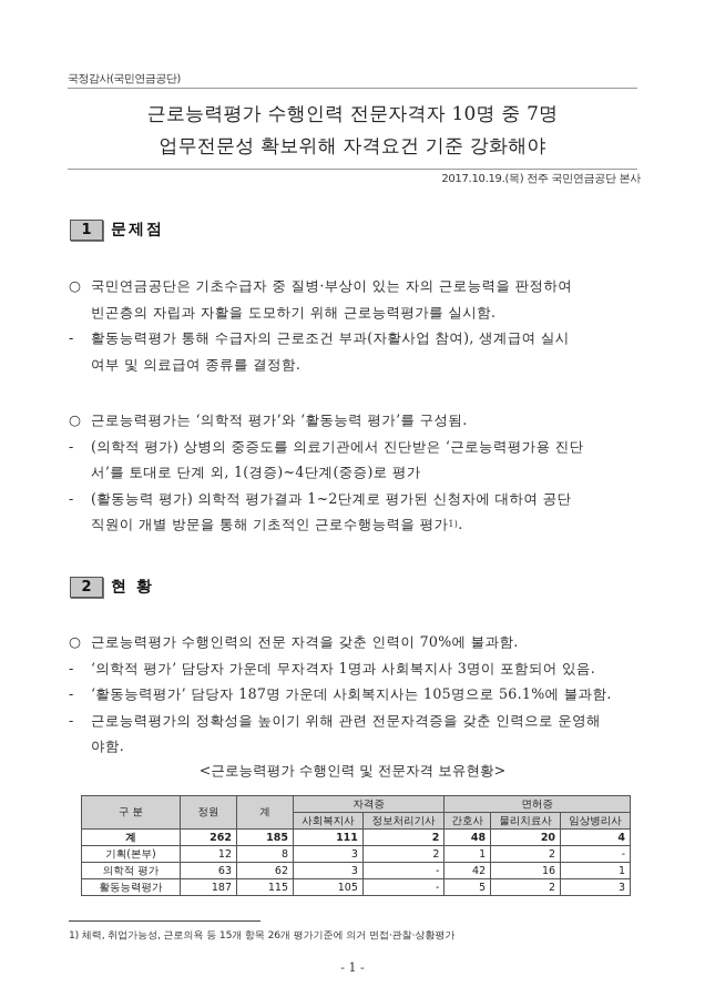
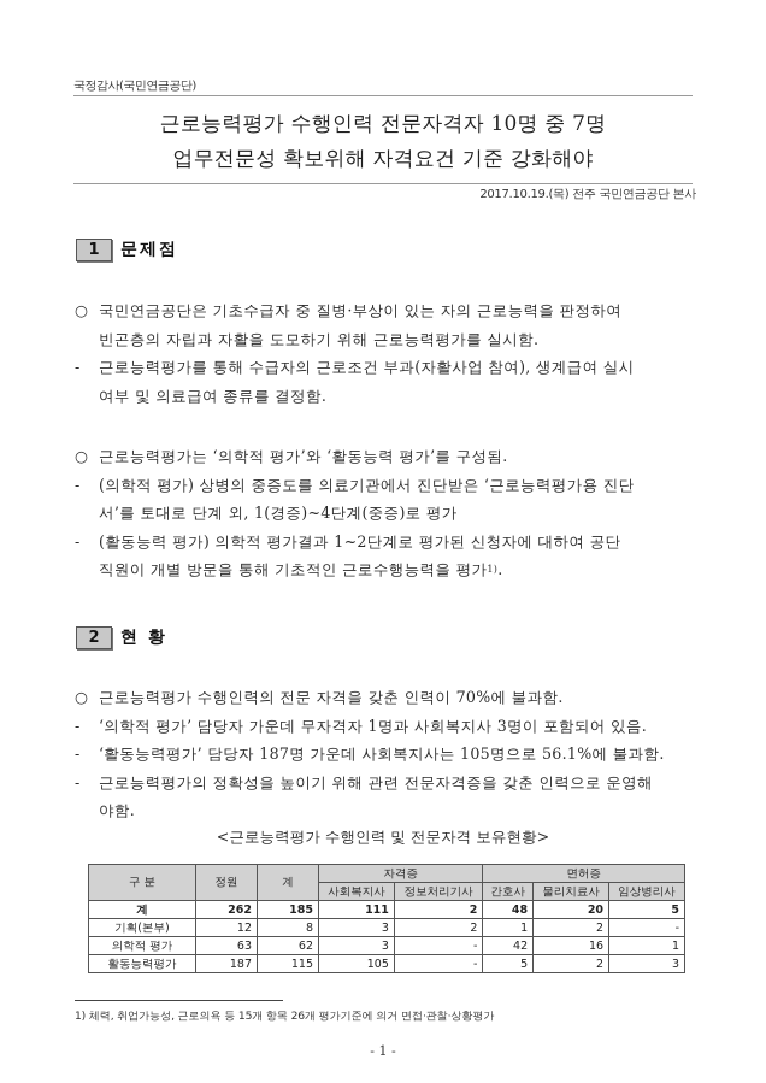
  국정감사(국민연금공단)
  근로능력평가 수행인력 전문자격자 10명 중 7명
  업무전문성 확보위해 자격요건 기준 강화해야
  2017.10.19.(목) 전주 국민연금공단 본사
  1
  문제점
  ○
  국민연금공단은 기초수급자 중 질병·부상이 있는 자의 근로능력을 판정하여
  빈곤층의 자립과 자활을 도모하기 위해 근로능력평가를 실시함.
  -
- 활동능력평가 통해 수급자의 근로조건 부과(자활사업 참여), 생계급여 실시
+ 근로능력평가를 통해 수급자의 근로조건 부과(자활사업 참여), 생계급여 실시
  여부 및 의료급여 종류를 결정함.
  ○
  근로능력평가는 ‘의학적 평가’와 ‘활동능력 평가’를 구성됨.
  -
  (의학적 평가) 상병의 중증도를 의료기관에서 진단받은 ‘근로능력평가용 진단
  서’를 토대로 단계 외, 1(경증)~4단계(중증)로 평가
  -
  (활동능력 평가) 의학적 평가결과 1~2단계로 평가된 신청자에 대하여 공단
  직원이 개별 방문을 통해 기초적인 근로수행능력을 평가
  1)
  .
  2
  현 황
  ○
  근로능력평가 수행인력의 전문 자격을 갖춘 인력이 70%에 불과함.
  -
  ‘의학적 평가’ 담당자 가운데 무자격자 1명과 사회복지사 3명이 포함되어 있음.
  -
  ‘활동능력평가’ 담당자 187명 가운데 사회복지사는 105명으로 56.1%에 불과함.
  -
  근로능력평가의 정확성을 높이기 위해 관련 전문자격증을 갖춘 인력으로 운영해
  야함.
  <근로능력평가 수행인력 및 전문자격 보유현황>
  구 분	정원	계	자격증	면허증
  사회복지사	정보처리기사	간호사	물리치료사	임상병리사
- 계	262	185	111	2	48	20	4
+ 계	262	185	111	2	48	20	5
  기획(본부)	12	8	3	2	1	2	-
  의학적 평가	63	62	3	-	42	16	1
  활동능력평가	187	115	105	-	5	2	3
  1) 체력, 취업가능성, 근로의욕 등 15개 항목 26개 평가기준에 의거 면접·관찰·상황평가
  - 1 -
